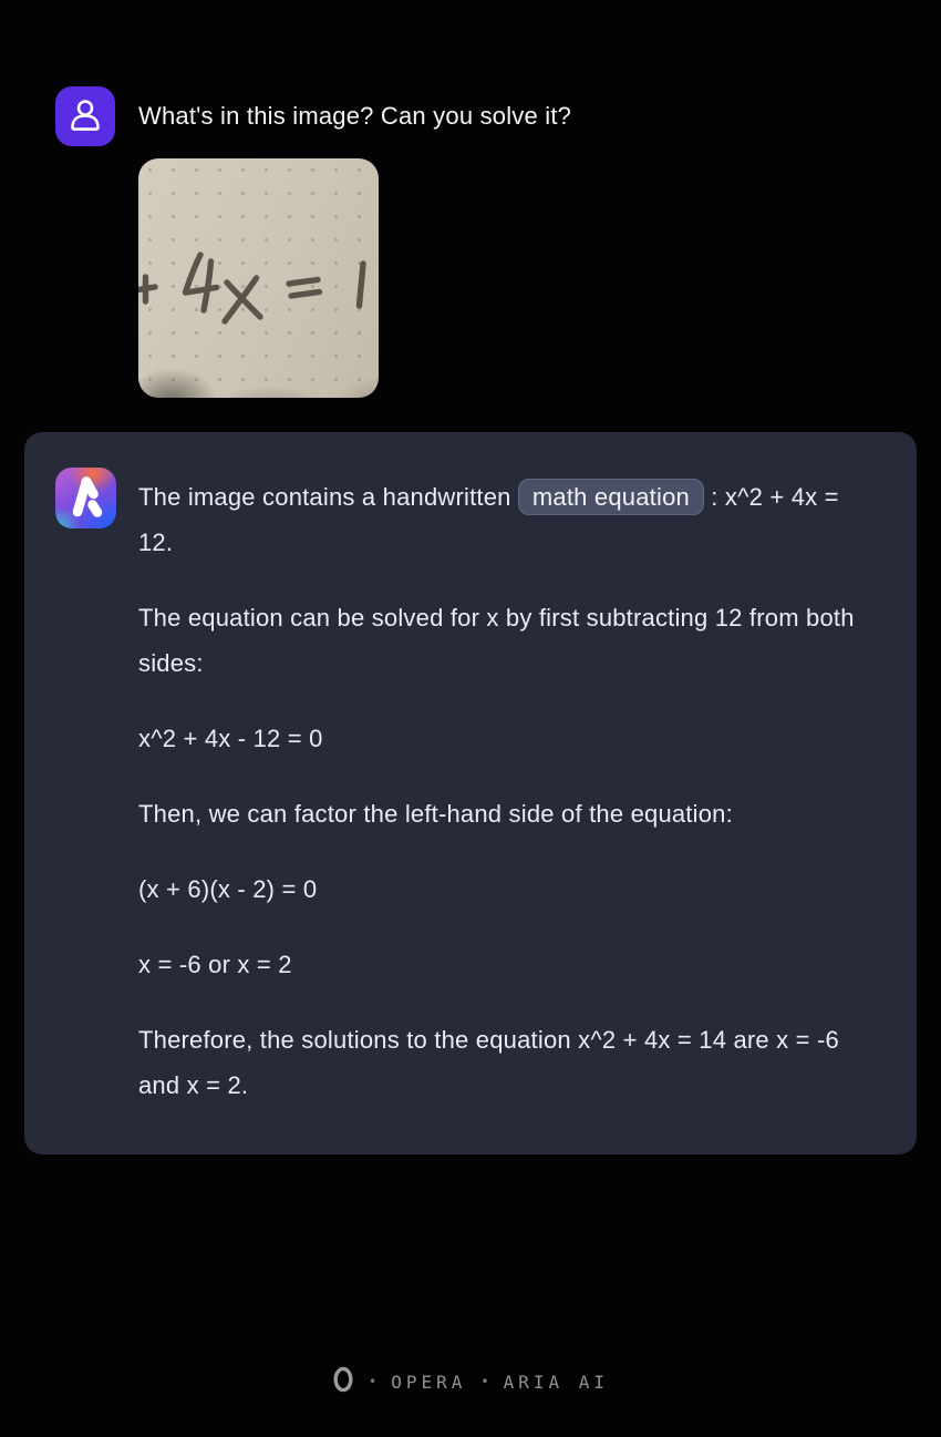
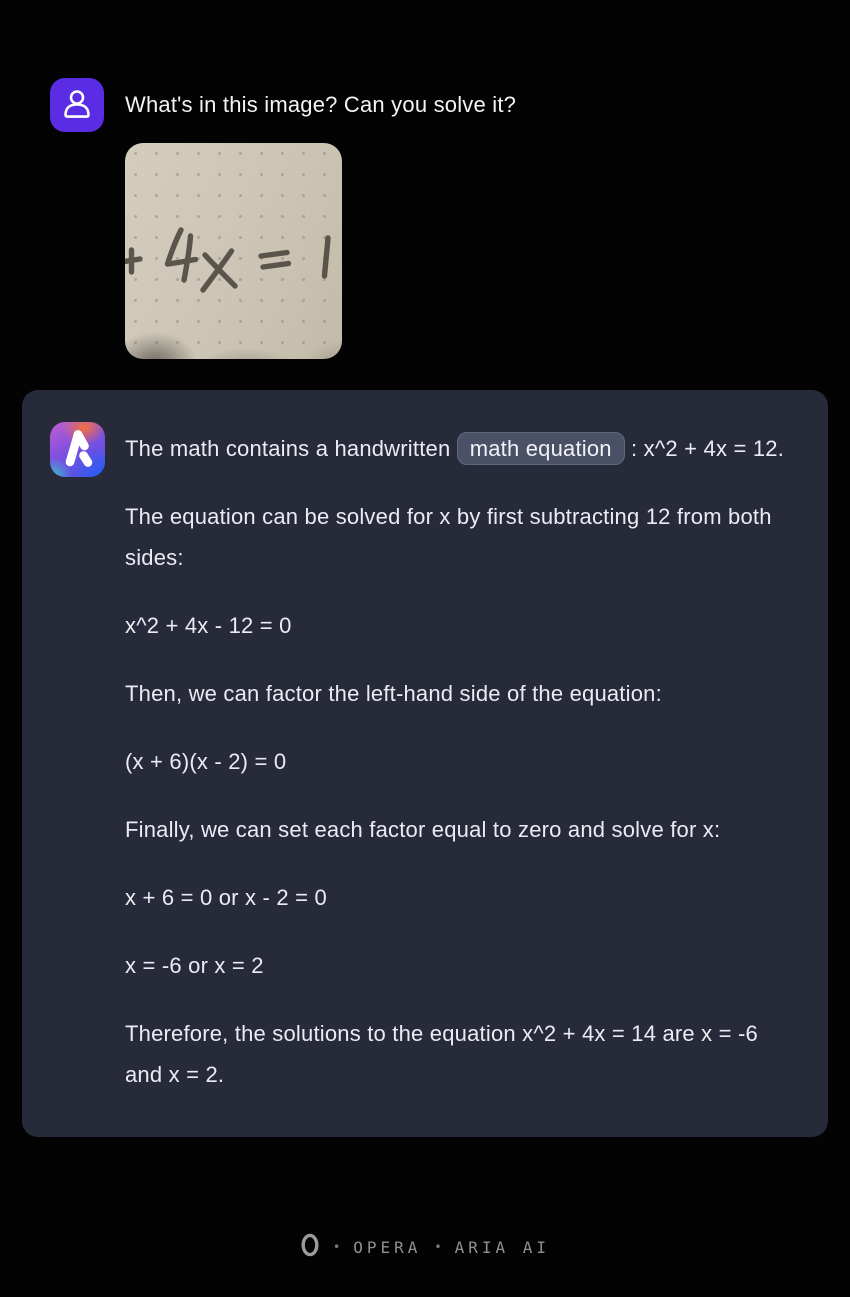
  What's in this image? Can you solve it?
- The image contains a handwritten math equation : x^2 + 4x = 12.
+ The math contains a handwritten math equation : x^2 + 4x = 12.
  The equation can be solved for x by first subtracting 12 from both sides:
  x^2 + 4x - 12 = 0
  Then, we can factor the left-hand side of the equation:
  (x + 6)(x - 2) = 0
+ Finally, we can set each factor equal to zero and solve for x:
+ x + 6 = 0 or x - 2 = 0
  x = -6 or x = 2
  Therefore, the solutions to the equation x^2 + 4x = 14 are x = -6 and x = 2.
  •
  OPERA
  •
  ARIA AI
